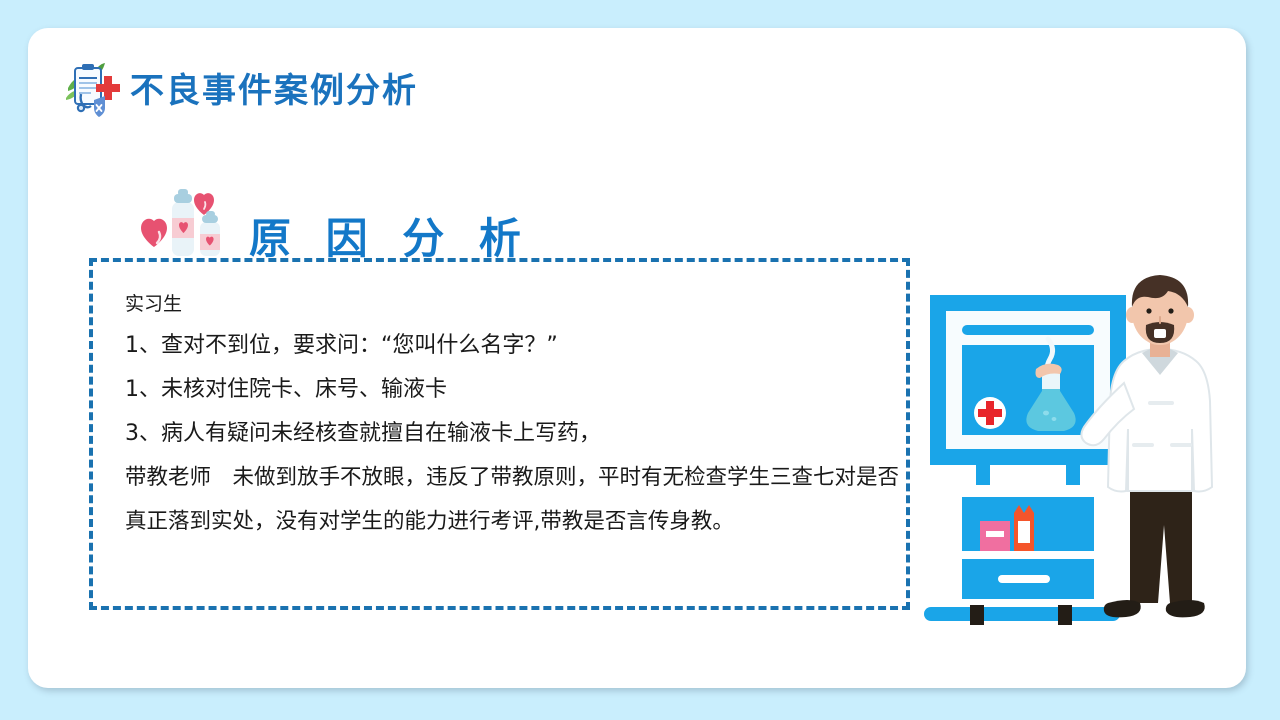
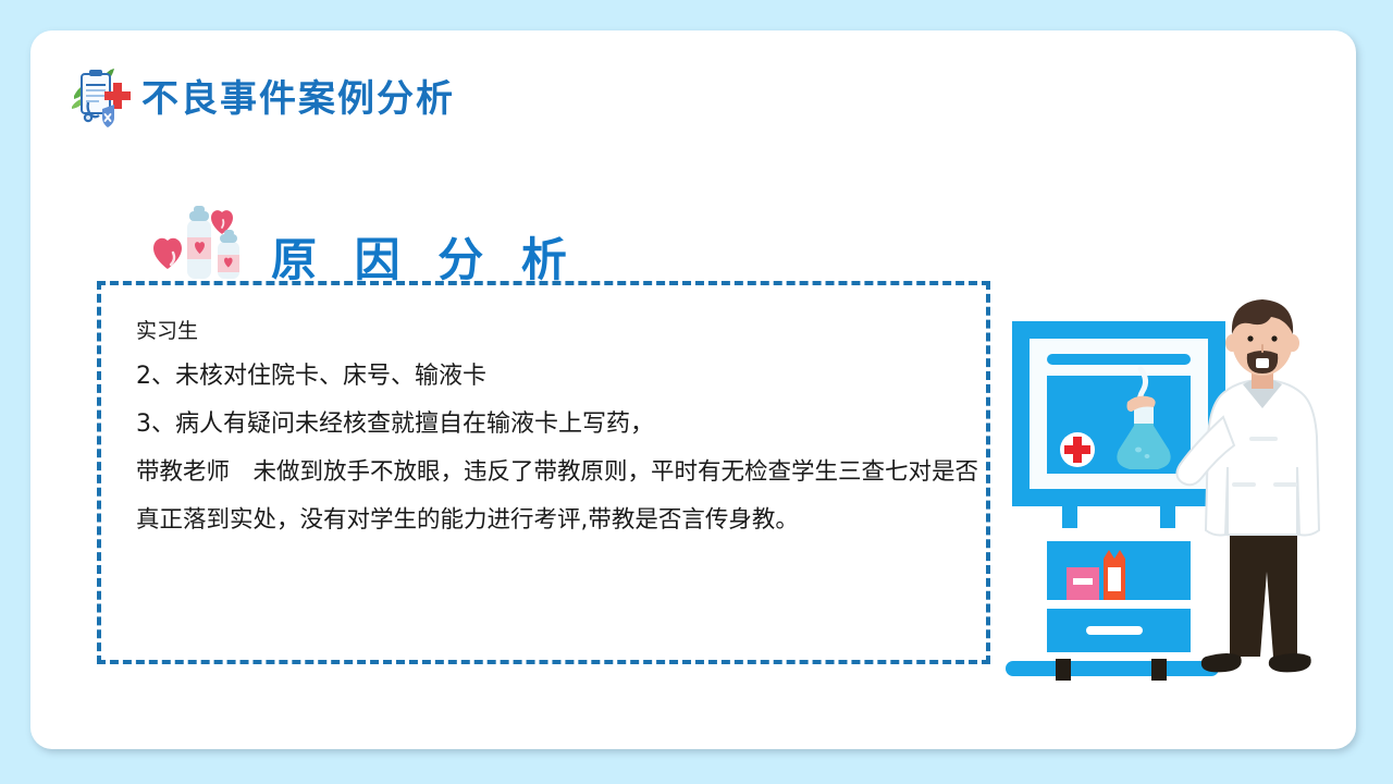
  不良事件案例分析
  原 因 分 析
  实习生
- 1、查对不到位，要求问：“您叫什么名字？”
- 1、未核对住院卡、床号、输液卡
+ 2、未核对住院卡、床号、输液卡
  3、病人有疑问未经核查就擅自在输液卡上写药，
  带教老师 未做到放手不放眼，违反了带教原则，平时有无检查学生三查七对是否真正落到实处，没有对学生的能力进行考评,带教是否言传身教。
